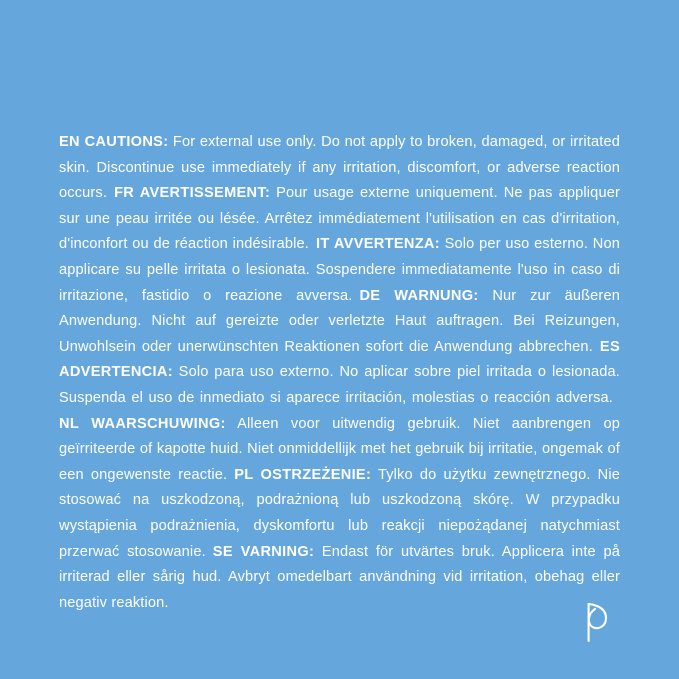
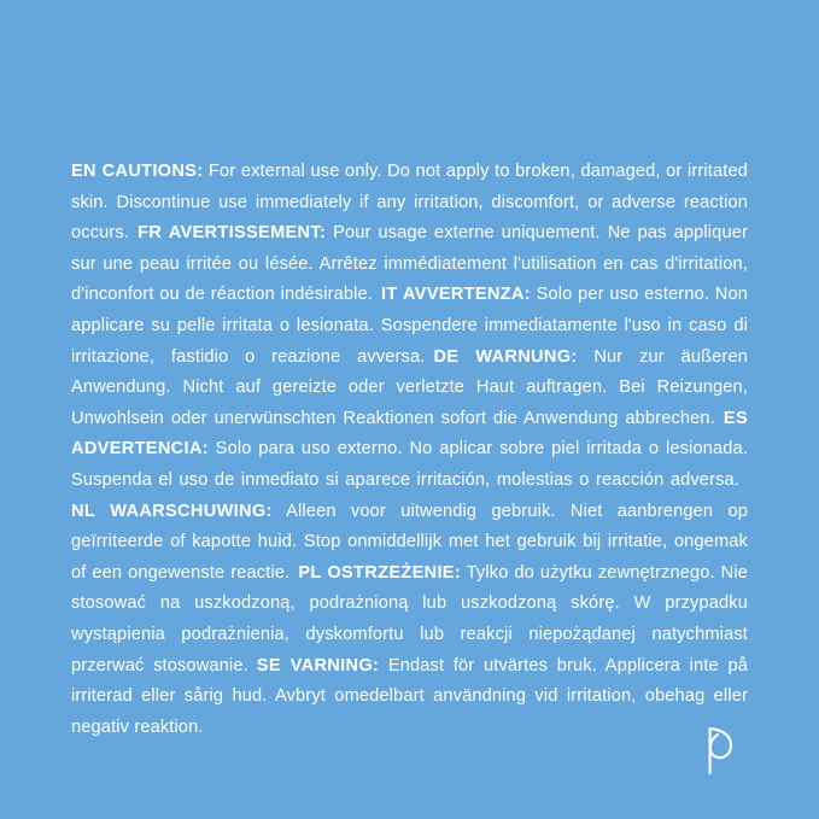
- EN CAUTIONS: For external use only. Do not apply to broken, damaged, or irritated skin. Discontinue use immediately if any irritation, discomfort, or adverse reaction occurs. FR AVERTISSEMENT: Pour usage externe uniquement. Ne pas appliquer sur une peau irritée ou lésée. Arrêtez immédiatement l'utilisation en cas d'irritation, d'inconfort ou de réaction indésirable. IT AVVERTENZA: Solo per uso esterno. Non applicare su pelle irritata o lesionata. Sospendere immediatamente l'uso in caso di irritazione, fastidio o reazione avversa. DE WARNUNG: Nur zur äußeren Anwendung. Nicht auf gereizte oder verletzte Haut auftragen. Bei Reizungen, Unwohlsein oder unerwünschten Reaktionen sofort die Anwendung abbrechen. ES ADVERTENCIA: Solo para uso externo. No aplicar sobre piel irritada o lesionada. Suspenda el uso de inmediato si aparece irritación, molestias o reacción adversa. NL WAARSCHUWING: Alleen voor uitwendig gebruik. Niet aanbrengen op geïrriteerde of kapotte huid. Niet onmiddellijk met het gebruik bij irritatie, ongemak of een ongewenste reactie. PL OSTRZEŻENIE: Tylko do użytku zewnętrznego. Nie stosować na uszkodzoną, podrażnioną lub uszkodzoną skórę. W przypadku wystąpienia podrażnienia, dyskomfortu lub reakcji niepożądanej natychmiast przerwać stosowanie. SE VARNING: Endast för utvärtes bruk. Applicera inte på irriterad eller sårig hud. Avbryt omedelbart användning vid irritation, obehag eller negativ reaktion.
+ EN CAUTIONS: For external use only. Do not apply to broken, damaged, or irritated skin. Discontinue use immediately if any irritation, discomfort, or adverse reaction occurs. FR AVERTISSEMENT: Pour usage externe uniquement. Ne pas appliquer sur une peau irritée ou lésée. Arrêtez immédiatement l'utilisation en cas d'irritation, d'inconfort ou de réaction indésirable. IT AVVERTENZA: Solo per uso esterno. Non applicare su pelle irritata o lesionata. Sospendere immediatamente l'uso in caso di irritazione, fastidio o reazione avversa. DE WARNUNG: Nur zur äußeren Anwendung. Nicht auf gereizte oder verletzte Haut auftragen. Bei Reizungen, Unwohlsein oder unerwünschten Reaktionen sofort die Anwendung abbrechen. ES ADVERTENCIA: Solo para uso externo. No aplicar sobre piel irritada o lesionada. Suspenda el uso de inmediato si aparece irritación, molestias o reacción adversa. NL WAARSCHUWING: Alleen voor uitwendig gebruik. Niet aanbrengen op geïrriteerde of kapotte huid. Stop onmiddellijk met het gebruik bij irritatie, ongemak of een ongewenste reactie. PL OSTRZEŻENIE: Tylko do użytku zewnętrznego. Nie stosować na uszkodzoną, podrażnioną lub uszkodzoną skórę. W przypadku wystąpienia podrażnienia, dyskomfortu lub reakcji niepożądanej natychmiast przerwać stosowanie. SE VARNING: Endast för utvärtes bruk. Applicera inte på irriterad eller sårig hud. Avbryt omedelbart användning vid irritation, obehag eller negativ reaktion.
